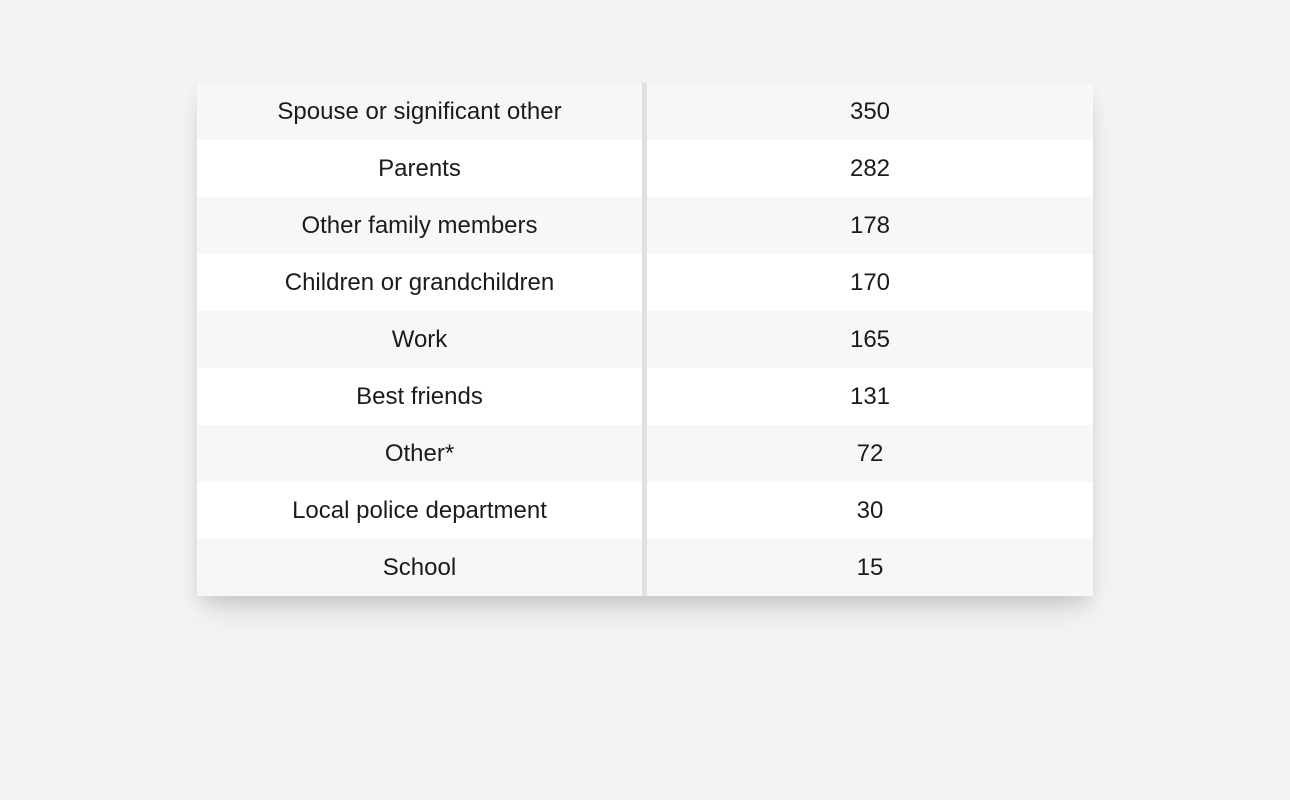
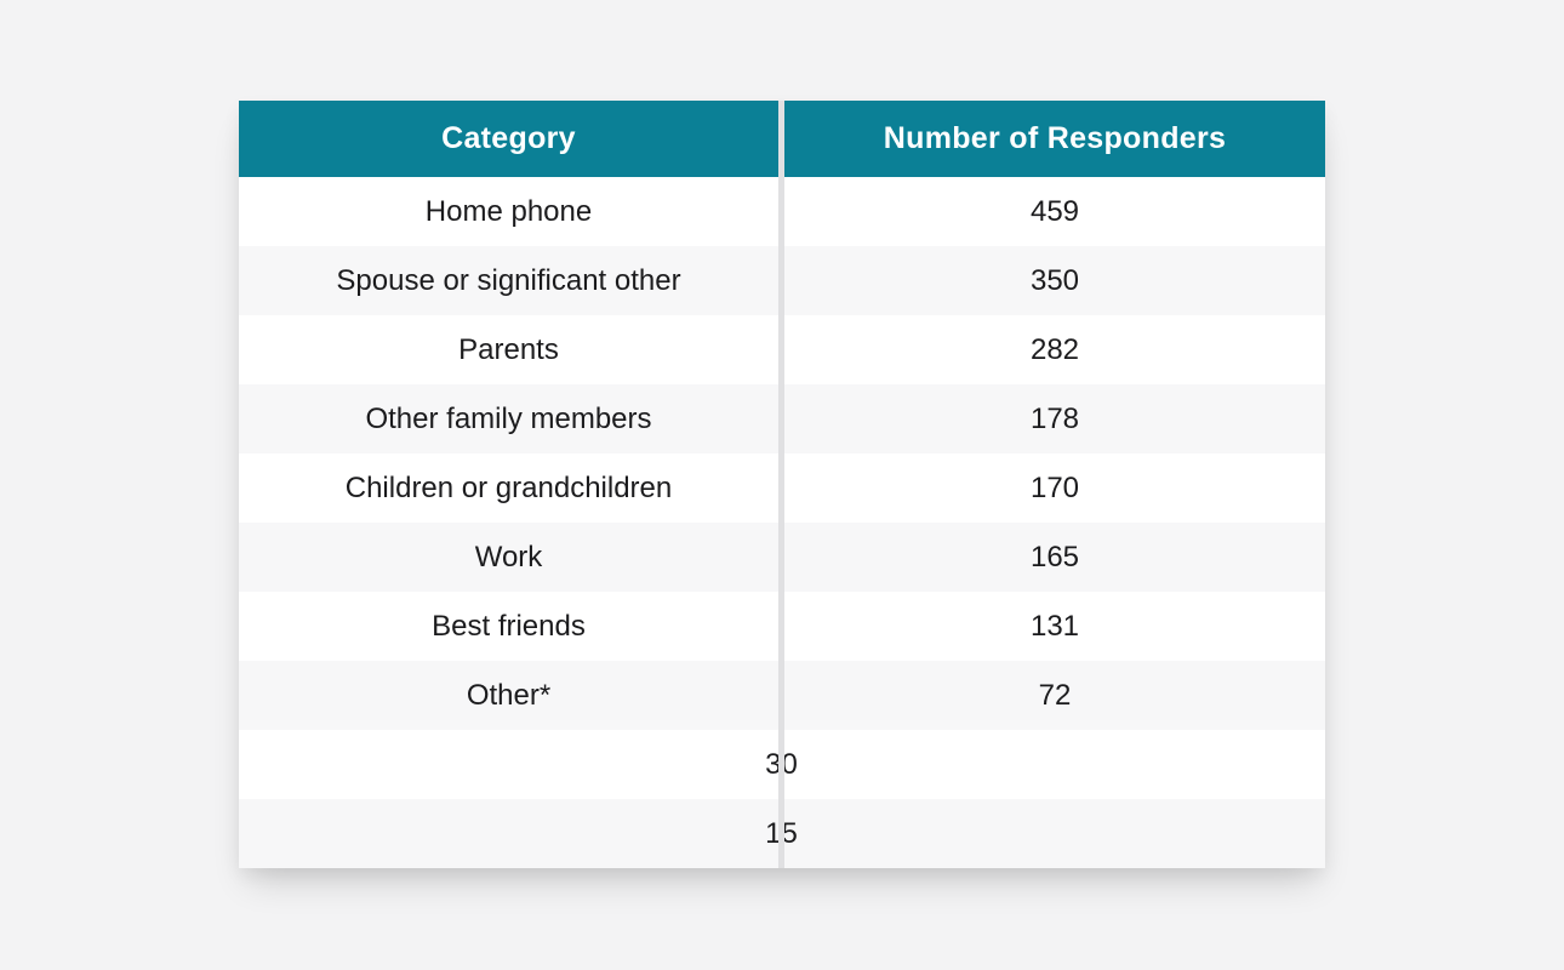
+ Category
+ Number of Responders
+ Home phone
+ 459
  Spouse or significant other
  350
  Parents
  282
  Other family members
  178
  Children or grandchildren
  170
  Work
  165
  Best friends
  131
  Other*
  72
- Local police department
  30
- School
  15
